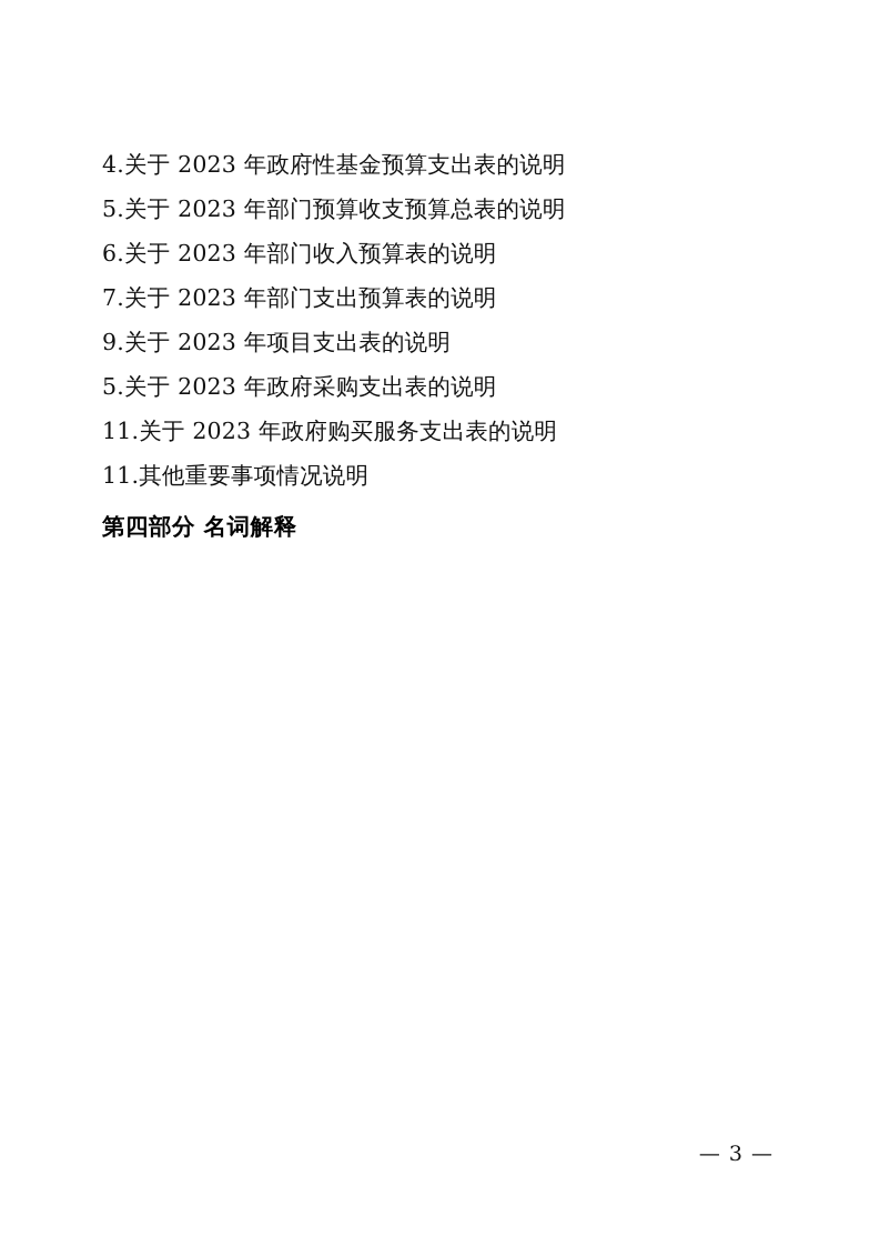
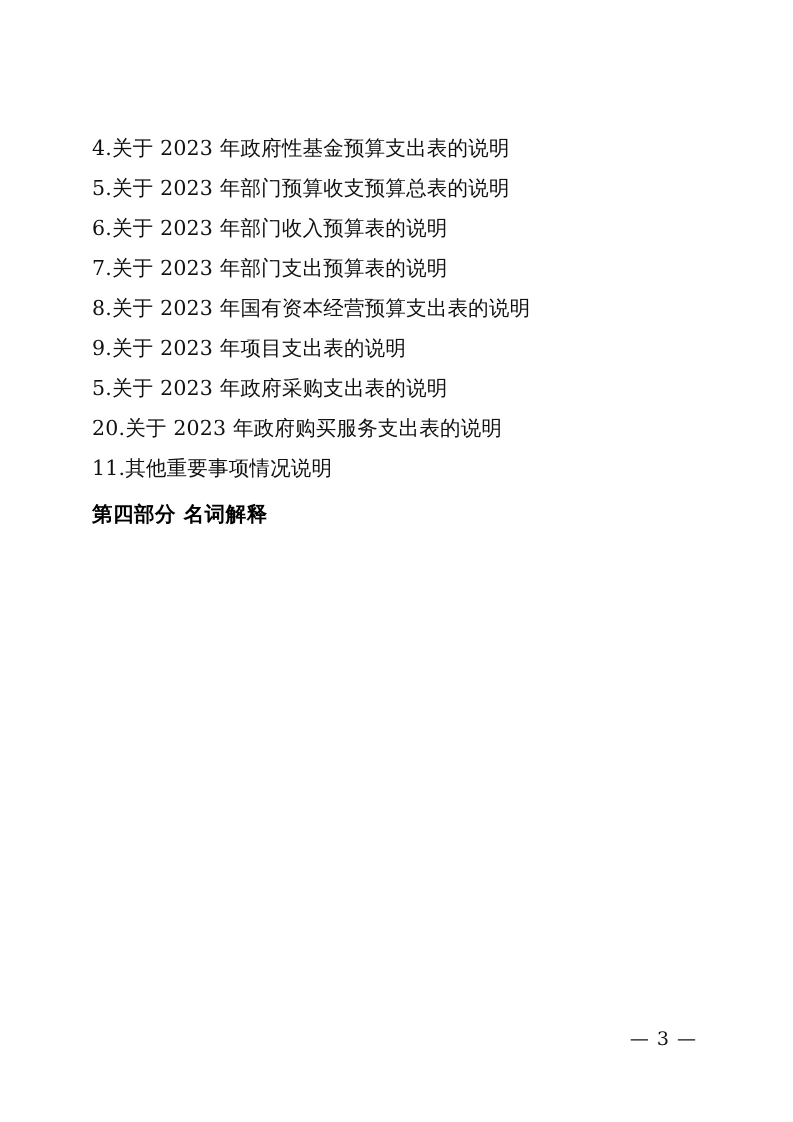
  4.关于 2023 年政府性基金预算支出表的说明
  5.关于 2023 年部门预算收支预算总表的说明
  6.关于 2023 年部门收入预算表的说明
  7.关于 2023 年部门支出预算表的说明
+ 8.关于 2023 年国有资本经营预算支出表的说明
  9.关于 2023 年项目支出表的说明
  5.关于 2023 年政府采购支出表的说明
- 11.关于 2023 年政府购买服务支出表的说明
+ 20.关于 2023 年政府购买服务支出表的说明
  11.其他重要事项情况说明
  第四部分 名词解释
  — 3 —
